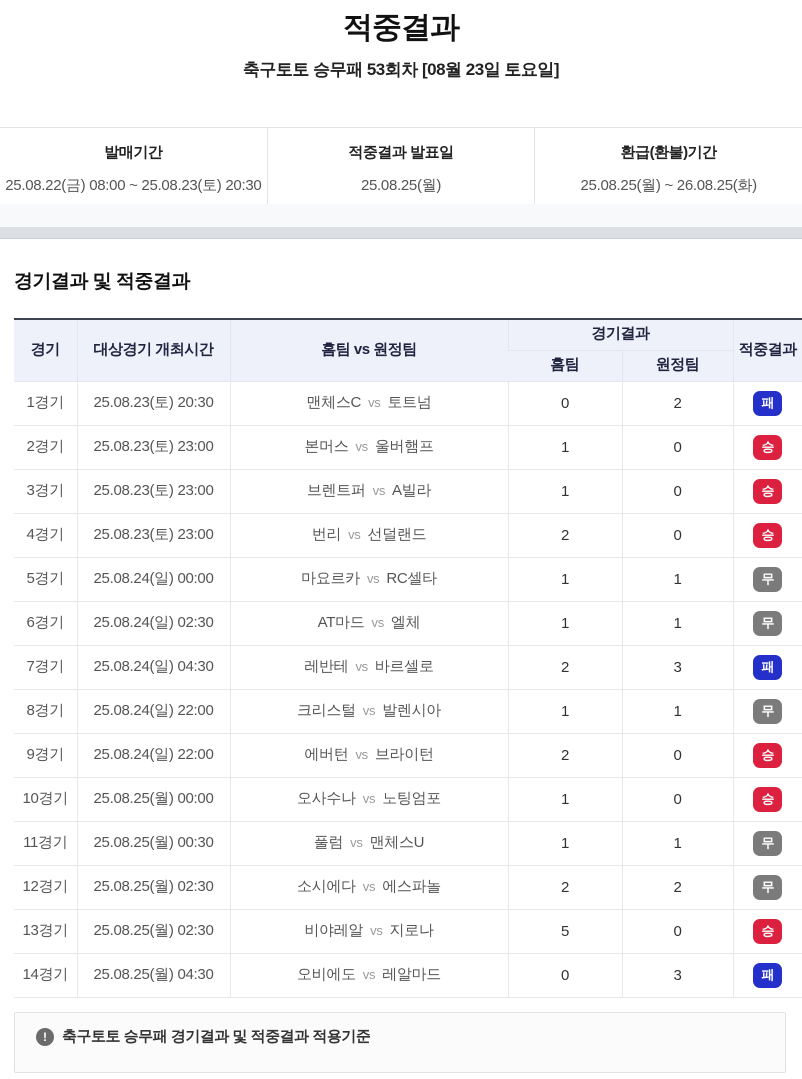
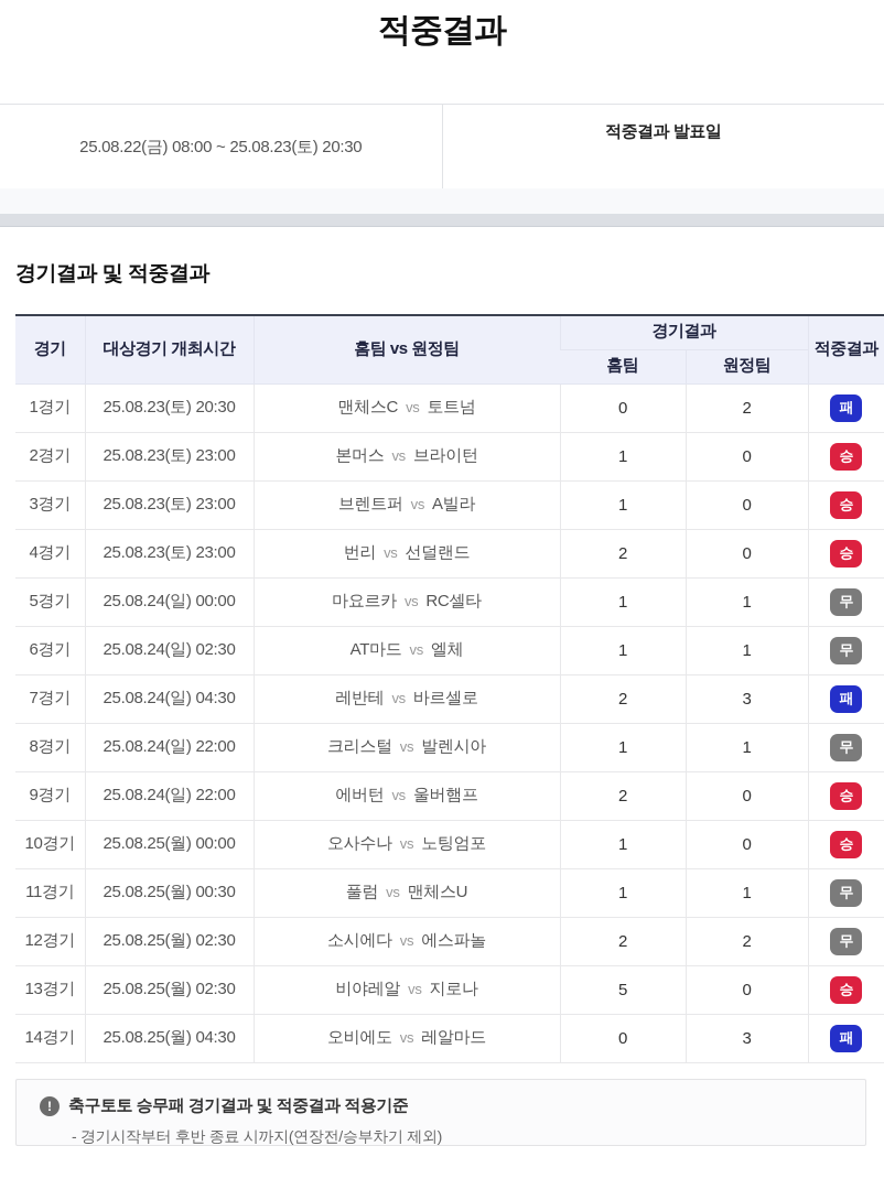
  적중결과
- 축구토토 승무패 53회차 [08월 23일 토요일]
- 발매기간
  25.08.22(금) 08:00 ~ 25.08.23(토) 20:30
  적중결과 발표일
- 25.08.25(월)
- 환급(환불)기간
- 25.08.25(월) ~ 26.08.25(화)
  경기결과 및 적중결과
  경기	대상경기 개최시간	홈팀 vs 원정팀	경기결과	적중결과
  홈팀	원정팀
  1경기	25.08.23(토) 20:30	맨체스C vs 토트넘	0	2	패
- 2경기	25.08.23(토) 23:00	본머스 vs 울버햄프	1	0	승
+ 2경기	25.08.23(토) 23:00	본머스 vs 브라이턴	1	0	승
  3경기	25.08.23(토) 23:00	브렌트퍼 vs A빌라	1	0	승
  4경기	25.08.23(토) 23:00	번리 vs 선덜랜드	2	0	승
  5경기	25.08.24(일) 00:00	마요르카 vs RC셀타	1	1	무
  6경기	25.08.24(일) 02:30	AT마드 vs 엘체	1	1	무
  7경기	25.08.24(일) 04:30	레반테 vs 바르셀로	2	3	패
  8경기	25.08.24(일) 22:00	크리스털 vs 발렌시아	1	1	무
- 9경기	25.08.24(일) 22:00	에버턴 vs 브라이턴	2	0	승
+ 9경기	25.08.24(일) 22:00	에버턴 vs 울버햄프	2	0	승
  10경기	25.08.25(월) 00:00	오사수나 vs 노팅엄포	1	0	승
  11경기	25.08.25(월) 00:30	풀럼 vs 맨체스U	1	1	무
  12경기	25.08.25(월) 02:30	소시에다 vs 에스파놀	2	2	무
  13경기	25.08.25(월) 02:30	비야레알 vs 지로나	5	0	승
  14경기	25.08.25(월) 04:30	오비에도 vs 레알마드	0	3	패
  !
  축구토토 승무패 경기결과 및 적중결과 적용기준
+ - 경기시작부터 후반 종료 시까지(연장전/승부차기 제외)
